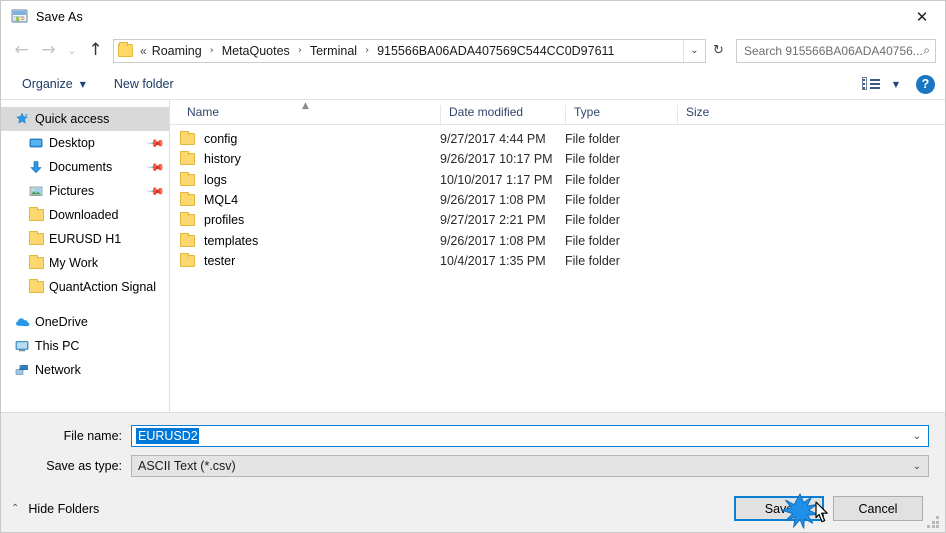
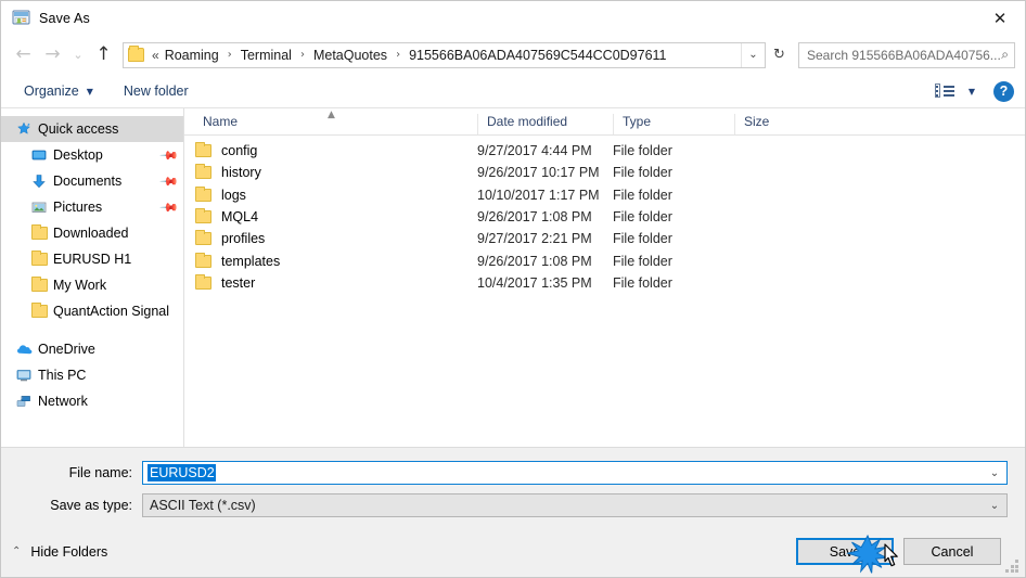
  Save As
  ✕
  ←
  →
  ⌄
  ↑
  «
  Roaming
  ›
- MetaQuotes
+ Terminal
  ›
- Terminal
+ MetaQuotes
  ›
  915566BA06ADA407569C544CC0D97611
  ⌄
  ↻
  Search 915566BA06ADA40756...
  ⌕
  Organize
  ▼
  New folder
  ▼
  ?
  Quick access
  Desktop
  Documents
  Pictures
  Downloaded
  EURUSD H1
  My Work
  QuantAction Signal
  OneDrive
  This PC
  Network
  Name
  Date modified
  Type
  Size
  ▲
  config
  9/27/2017 4:44 PM
  File folder
  history
  9/26/2017 10:17 PM
  File folder
  logs
  10/10/2017 1:17 PM
  File folder
  MQL4
  9/26/2017 1:08 PM
  File folder
  profiles
  9/27/2017 2:21 PM
  File folder
  templates
  9/26/2017 1:08 PM
  File folder
  tester
  10/4/2017 1:35 PM
  File folder
  File name:
  EURUSD2
  ⌄
  Save as type:
  ASCII Text (*.csv)
  ⌄
  ⌃
  Hide Folders
  Sav
  Cancel
